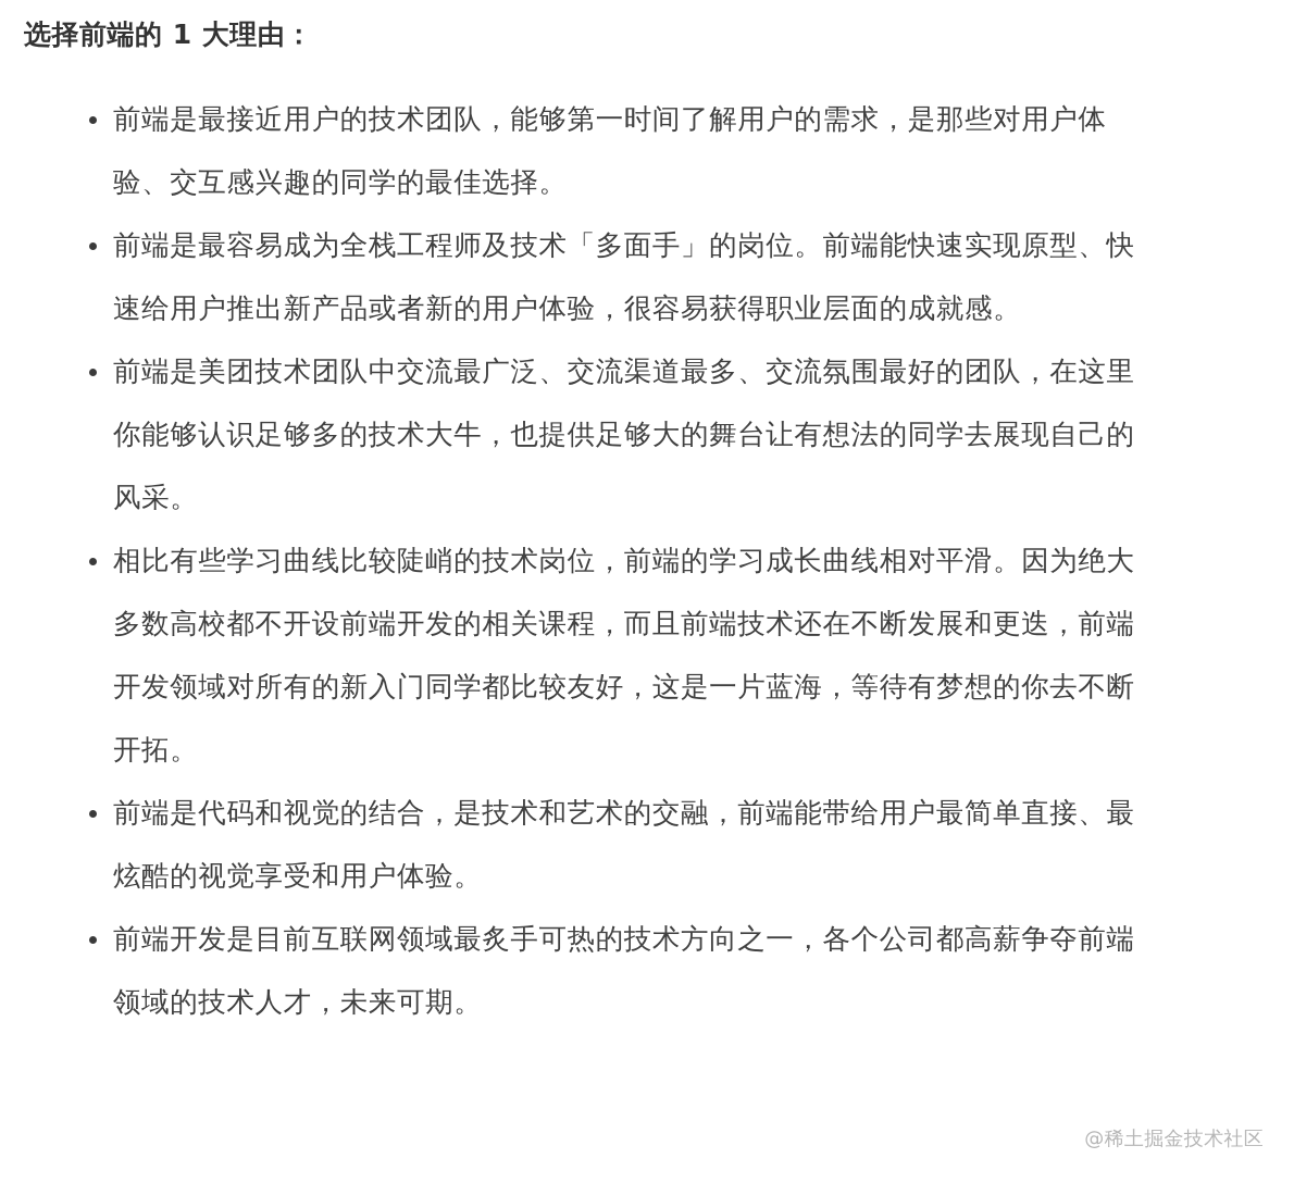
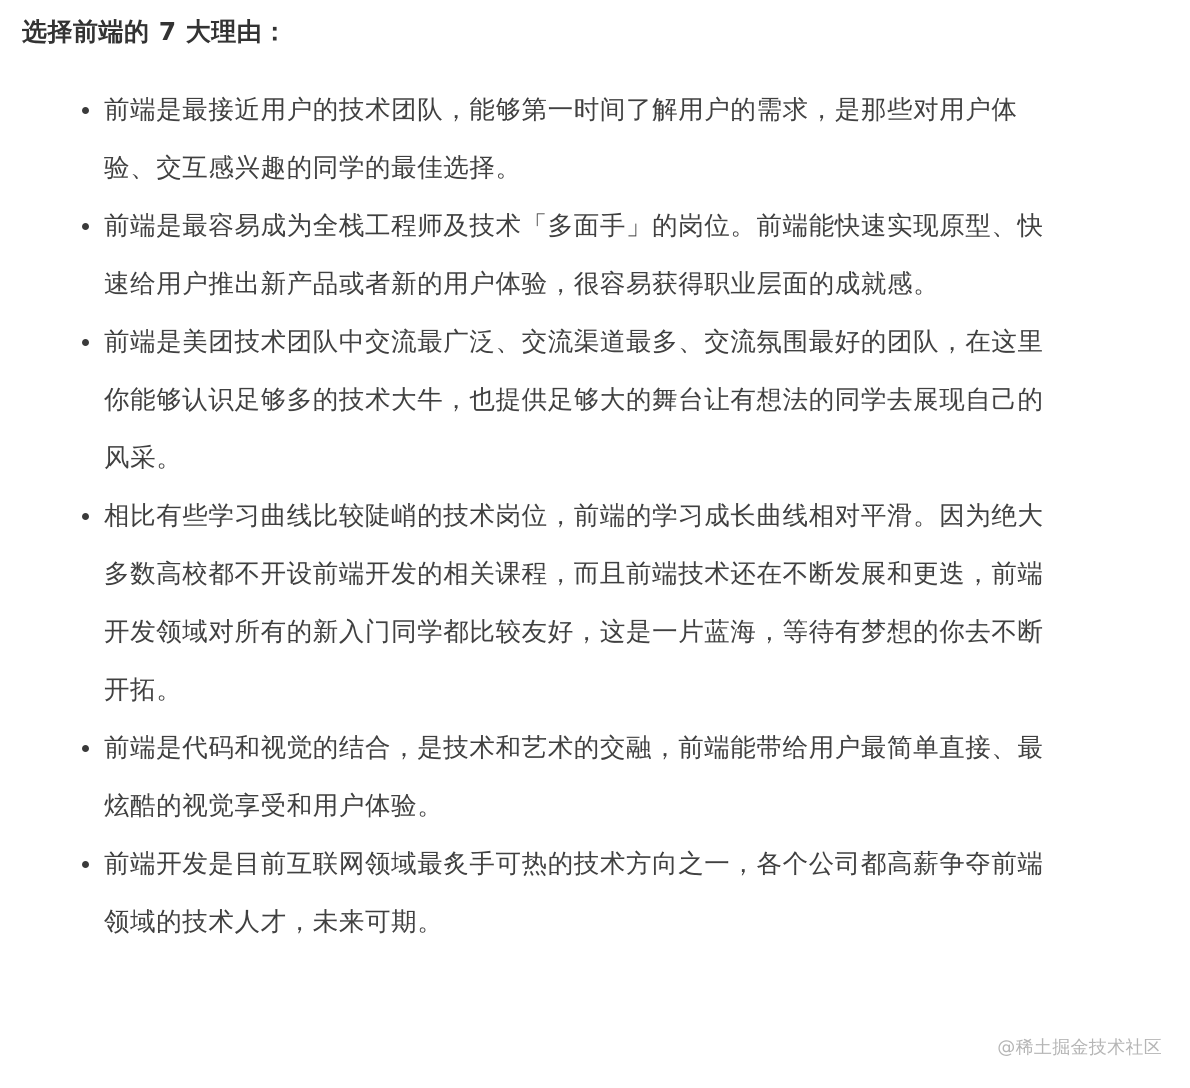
- 选择前端的 1 大理由：
+ 选择前端的 7 大理由：
  前端是最接近用户的技术团队，能够第一时间了解用户的需求，是那些对用户体验、交互感兴趣的同学的最佳选择。
  前端是最容易成为全栈工程师及技术「多面手」的岗位。前端能快速实现原型、快速给用户推出新产品或者新的用户体验，很容易获得职业层面的成就感。
  前端是美团技术团队中交流最广泛、交流渠道最多、交流氛围最好的团队，在这里你能够认识足够多的技术大牛，也提供足够大的舞台让有想法的同学去展现自己的风采。
  相比有些学习曲线比较陡峭的技术岗位，前端的学习成长曲线相对平滑。因为绝大多数高校都不开设前端开发的相关课程，而且前端技术还在不断发展和更迭，前端开发领域对所有的新入门同学都比较友好，这是一片蓝海，等待有梦想的你去不断开拓。
  前端是代码和视觉的结合，是技术和艺术的交融，前端能带给用户最简单直接、最炫酷的视觉享受和用户体验。
  前端开发是目前互联网领域最炙手可热的技术方向之一，各个公司都高薪争夺前端领域的技术人才，未来可期。
  @稀土掘金技术社区
